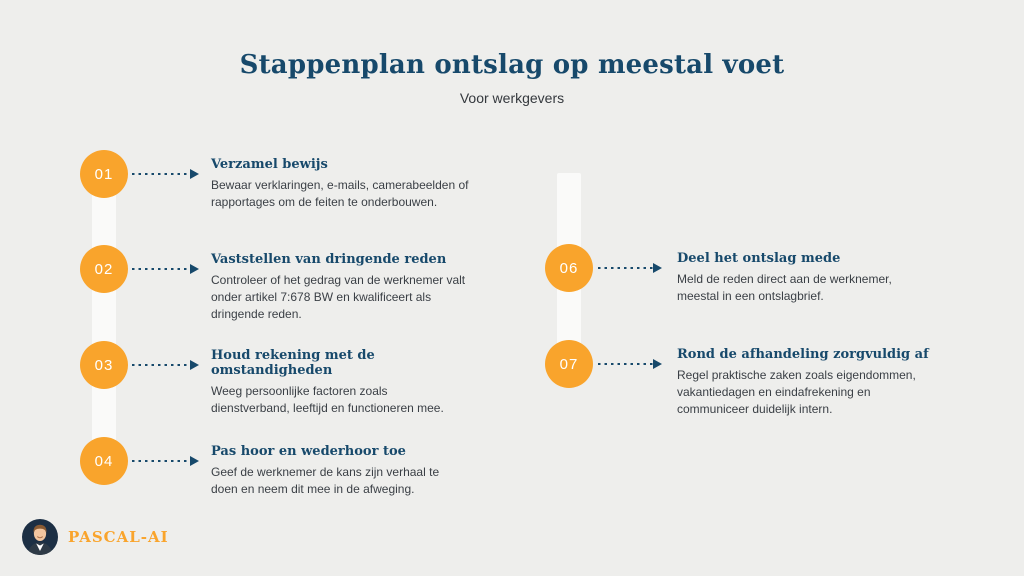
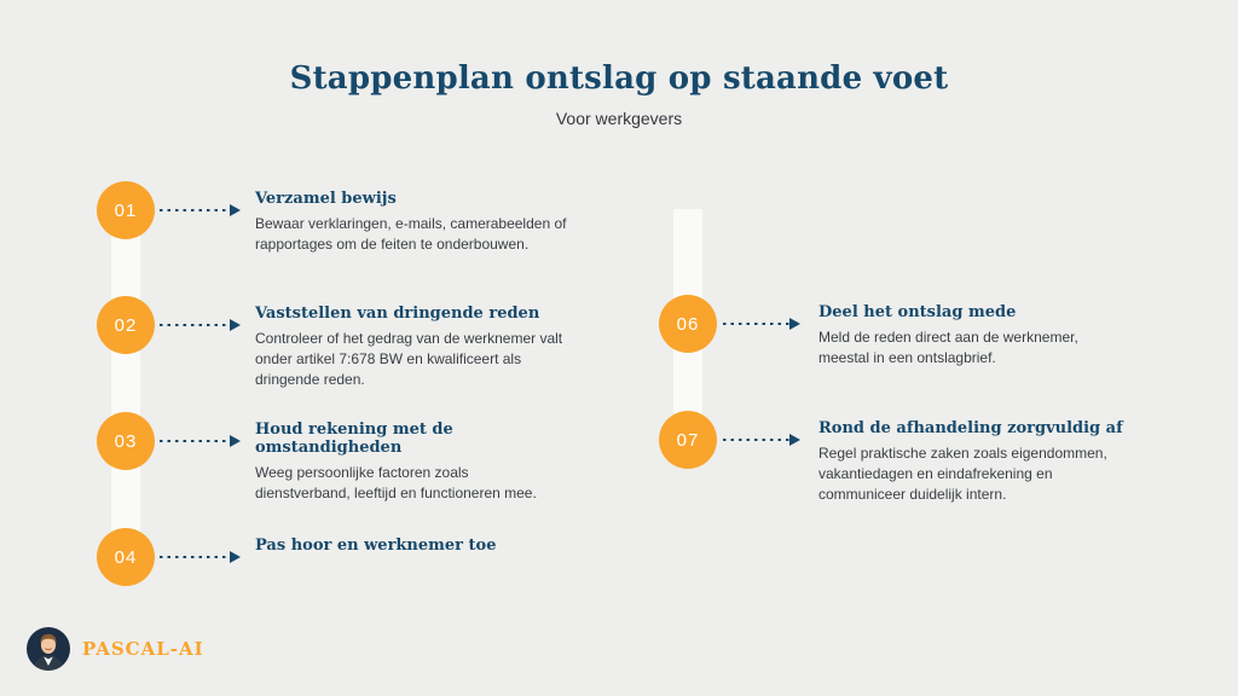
- Stappenplan ontslag op meestal voet
+ Stappenplan ontslag op staande voet
  Voor werkgevers
  01
  Verzamel bewijs
  Bewaar verklaringen, e-mails, camerabeelden of rapportages om de feiten te onderbouwen.
  02
  Vaststellen van dringende reden
  Controleer of het gedrag van de werknemer valt onder artikel 7:678 BW en kwalificeert als dringende reden.
  03
  Houd rekening met de omstandigheden
  Weeg persoonlijke factoren zoals dienstverband, leeftijd en functioneren mee.
  04
- Pas hoor en wederhoor toe
+ Pas hoor en werknemer toe
- Geef de werknemer de kans zijn verhaal te doen en neem dit mee in de afweging.
  06
  Deel het ontslag mede
  Meld de reden direct aan de werknemer, meestal in een ontslagbrief.
  07
  Rond de afhandeling zorgvuldig af
  Regel praktische zaken zoals eigendommen, vakantiedagen en eindafrekening en communiceer duidelijk intern.
  PASCAL-AI
